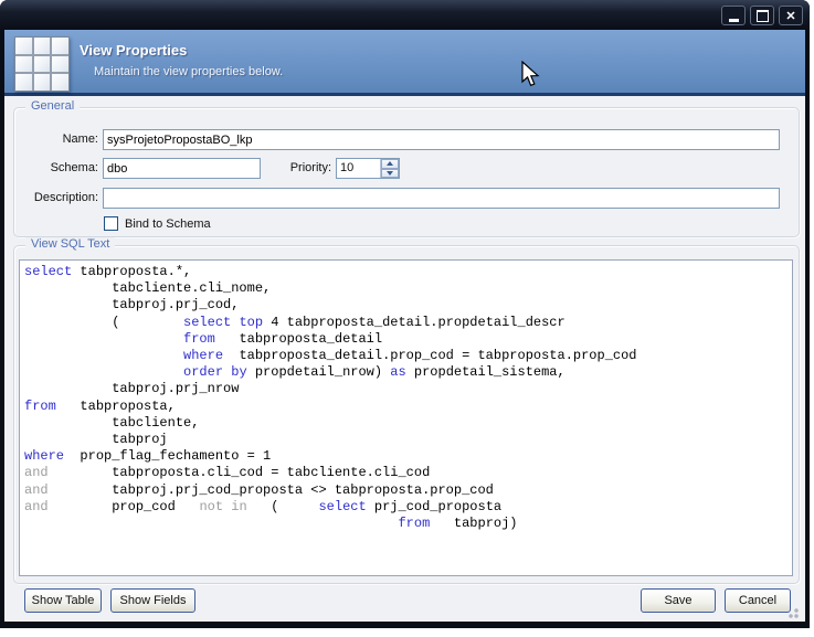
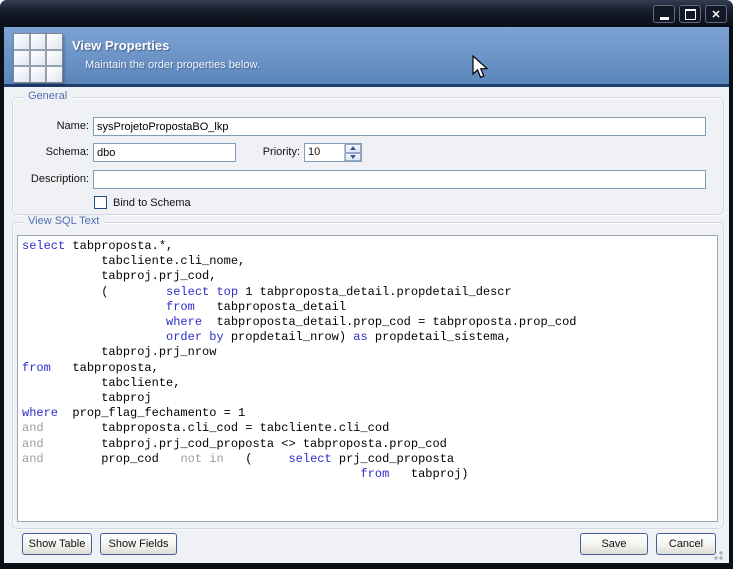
  ✕
  View Properties
- Maintain the view properties below.
+ Maintain the order properties below.
  General
  Name:
  sysProjetoPropostaBO_lkp
  Schema:
  dbo
  Priority:
  10
  Description:
  Bind to Schema
  View SQL Text
- select tabproposta.*, tabcliente.cli_nome, tabproj.prj_cod, ( select top 4 tabproposta_detail.propdetail_descr from tabproposta_detail where tabproposta_detail.prop_cod = tabproposta.prop_cod order by propdetail_nrow) as propdetail_sistema, tabproj.prj_nrow from tabproposta, tabcliente, tabproj where prop_flag_fechamento = 1 and tabproposta.cli_cod = tabcliente.cli_cod and tabproj.prj_cod_proposta <> tabproposta.prop_cod and prop_cod not in ( select prj_cod_proposta from tabproj)
+ select tabproposta.*, tabcliente.cli_nome, tabproj.prj_cod, ( select top 1 tabproposta_detail.propdetail_descr from tabproposta_detail where tabproposta_detail.prop_cod = tabproposta.prop_cod order by propdetail_nrow) as propdetail_sistema, tabproj.prj_nrow from tabproposta, tabcliente, tabproj where prop_flag_fechamento = 1 and tabproposta.cli_cod = tabcliente.cli_cod and tabproj.prj_cod_proposta <> tabproposta.prop_cod and prop_cod not in ( select prj_cod_proposta from tabproj)
  Show Table
  Show Fields
  Save
  Cancel
